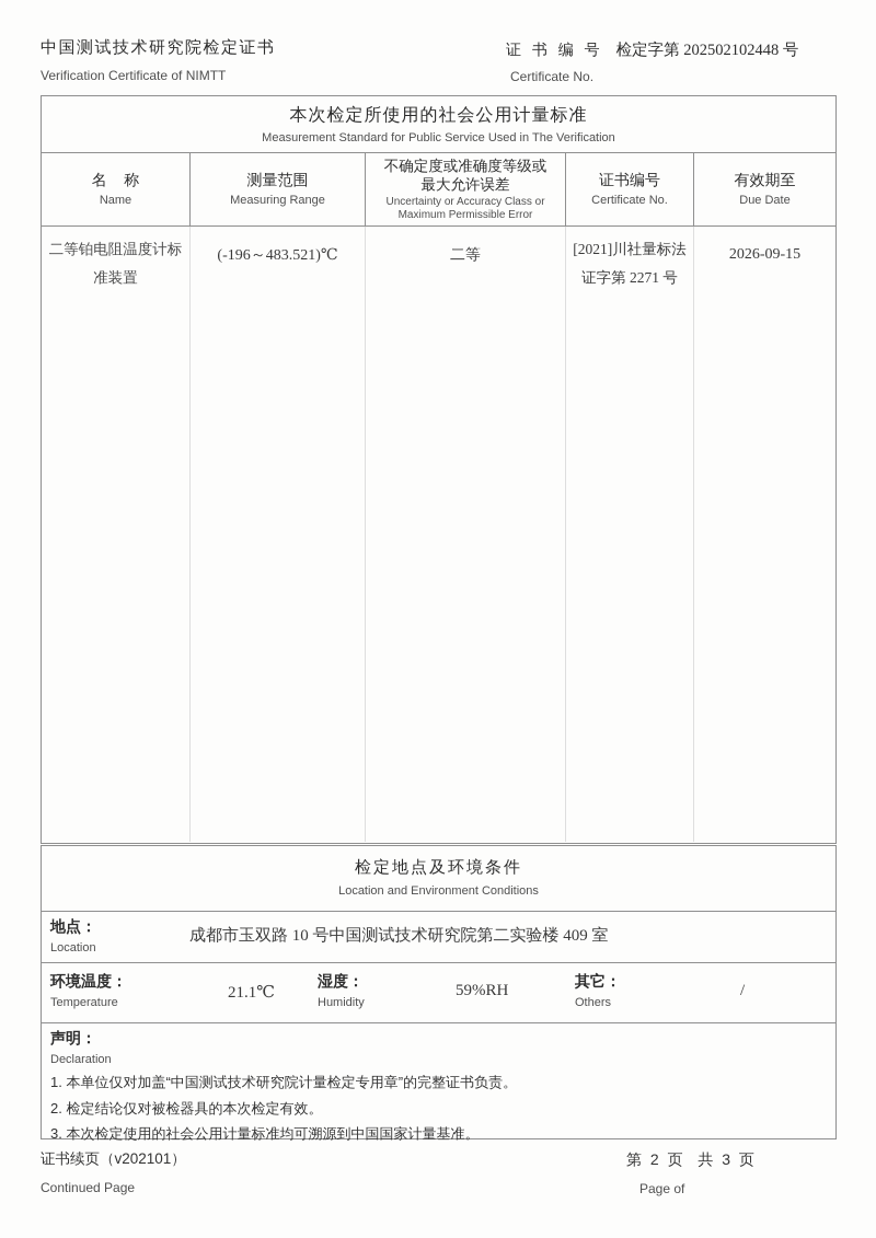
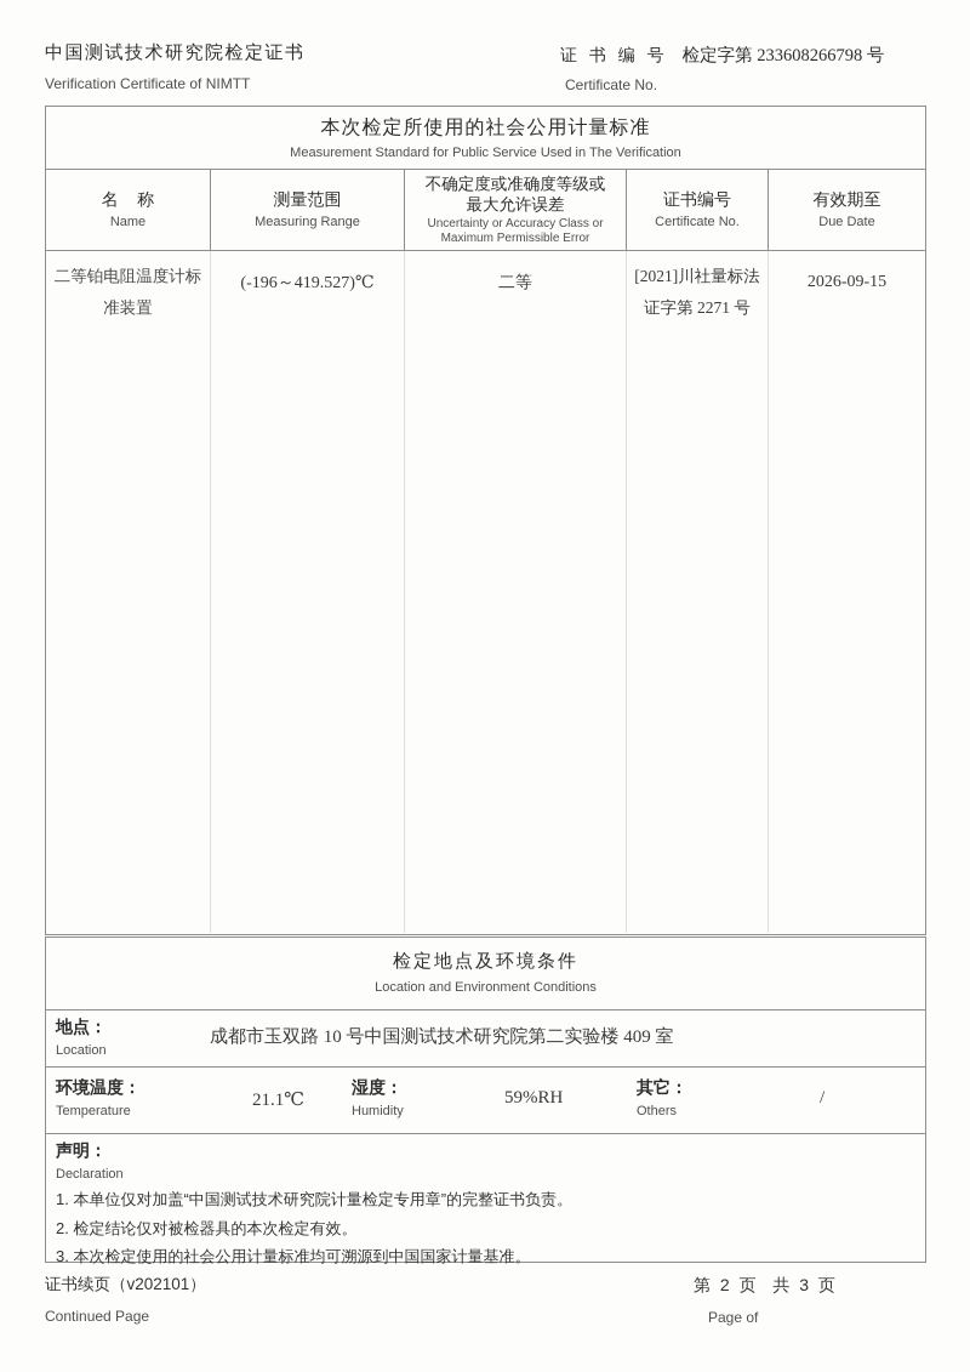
  中国测试技术研究院检定证书
  Verification Certificate of NIMTT
- 证 书 编 号 检定字第 202502102448 号
+ 证 书 编 号 检定字第 233608266798 号
  Certificate No.
  本次检定所使用的社会公用计量标准
  Measurement Standard for Public Service Used in The Verification
  名 称
  Name
  测量范围
  Measuring Range
  不确定度或准确度等级或
  最大允许误差
  Uncertainty or Accuracy Class or Maximum Permissible Error
  证书编号
  Certificate No.
  有效期至
  Due Date
  二等铂电阻温度计标
  准装置
- (-196～483.521)℃
+ (-196～419.527)℃
  二等
  [2021]川社量标法
  证字第 2271 号
  2026-09-15
  检定地点及环境条件
  Location and Environment Conditions
  地点：
  Location
  成都市玉双路 10 号中国测试技术研究院第二实验楼 409 室
  环境温度：
  Temperature
  21.1℃
  湿度：
  Humidity
  59%RH
  其它：
  Others
  /
  声明：
  Declaration
  1. 本单位仅对加盖“中国测试技术研究院计量检定专用章”的完整证书负责。
  2. 检定结论仅对被检器具的本次检定有效。
  3. 本次检定使用的社会公用计量标准均可溯源到中国国家计量基准。
  证书续页（v202101）
  Continued Page
  第 2 页 共 3 页
  Page of
